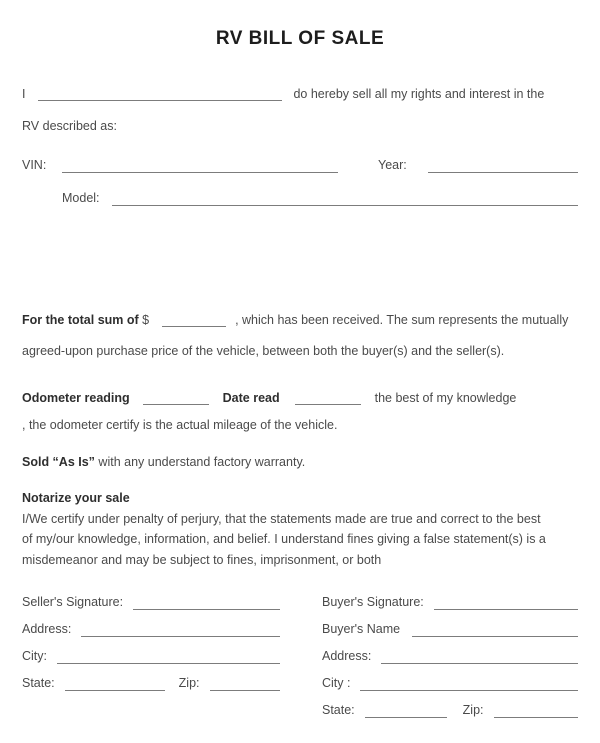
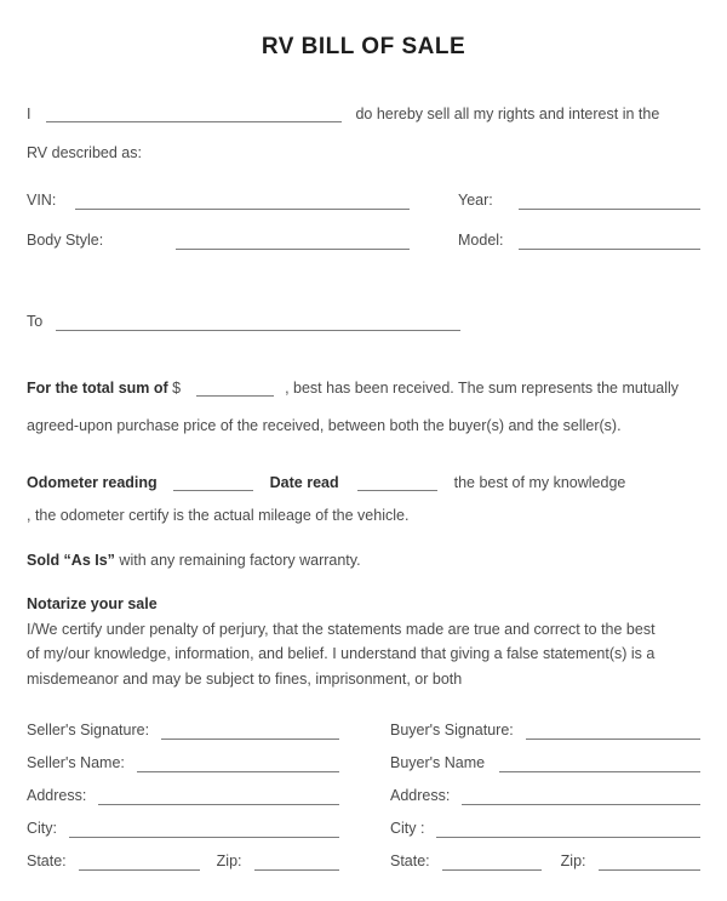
  RV BILL OF SALE
  I do hereby sell all my rights and interest in the
  RV described as:
  VIN:
  Year:
+ Body Style:
  Model:
+ To
- For the total sum of $ , which has been received. The sum represents the mutually
+ For the total sum of $ , best has been received. The sum represents the mutually
- agreed-upon purchase price of the vehicle, between both the buyer(s) and the seller(s).
+ agreed-upon purchase price of the received, between both the buyer(s) and the seller(s).
  Odometer reading Date read the best of my knowledge
  , the odometer certify is the actual mileage of the vehicle.
- Sold “As Is” with any understand factory warranty.
+ Sold “As Is” with any remaining factory warranty.
  Notarize your sale
  I/We certify under penalty of perjury, that the statements made are true and correct to the best
- of my/our knowledge, information, and belief. I understand fines giving a false statement(s) is a
+ of my/our knowledge, information, and belief. I understand that giving a false statement(s) is a
  misdemeanor and may be subject to fines, imprisonment, or both
  Seller's Signature:
+ Seller's Name:
  Address:
  City:
  State:
  Zip:
  Buyer's Signature:
  Buyer's Name
  Address:
  City :
  State:
  Zip:
